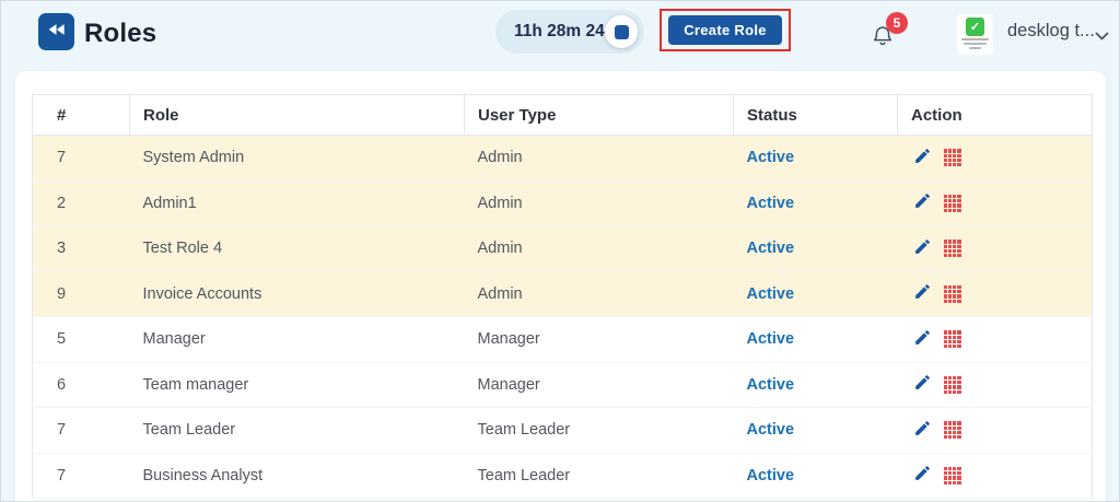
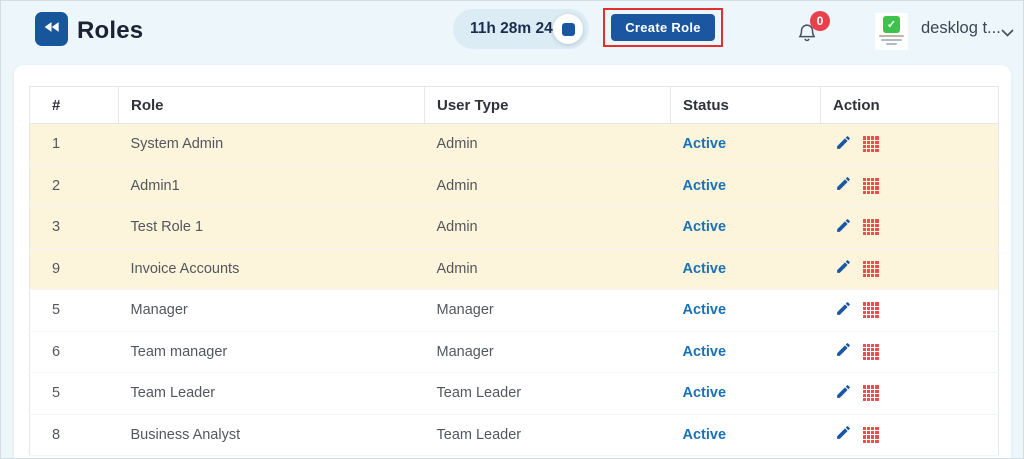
  Roles
  11h 28m 24
  Create Role
- 5
+ 0
  ✓
  desklog t...
  #	Role	User Type	Status	Action
- 7	System Admin	Admin	Active
+ 1	System Admin	Admin	Active
  2	Admin1	Admin	Active
- 3	Test Role 4	Admin	Active
+ 3	Test Role 1	Admin	Active
  9	Invoice Accounts	Admin	Active
  5	Manager	Manager	Active
  6	Team manager	Manager	Active
- 7	Team Leader	Team Leader	Active
+ 5	Team Leader	Team Leader	Active
- 7	Business Analyst	Team Leader	Active
+ 8	Business Analyst	Team Leader	Active
